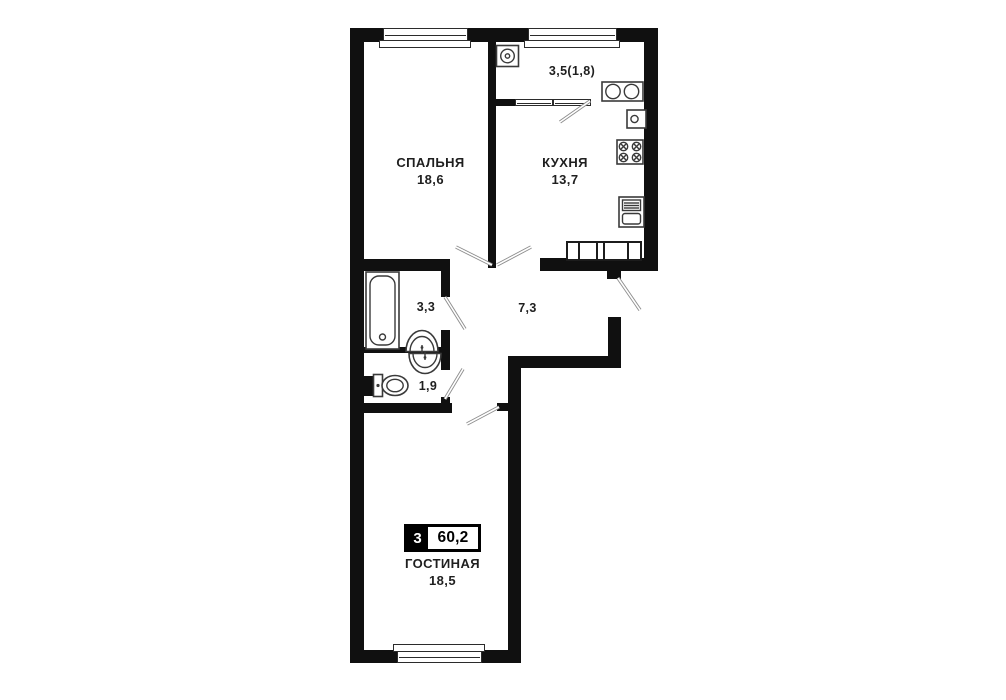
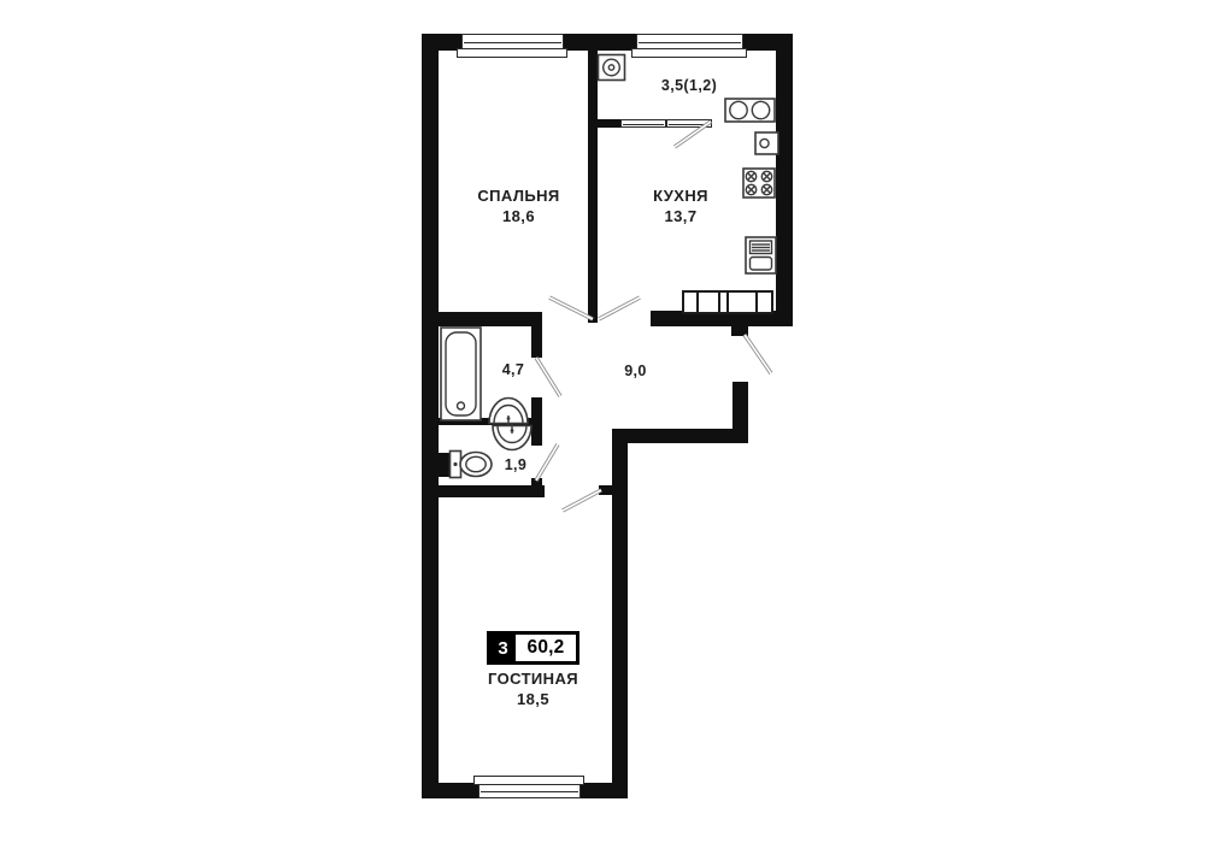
  СПАЛЬНЯ
  18,6
  КУХНЯ
  13,7
- 3,5(1,8)
+ 3,5(1,2)
- 3,3
+ 4,7
- 7,3
+ 9,0
  1,9
  3
  60,2
  ГОСТИНАЯ
  18,5
